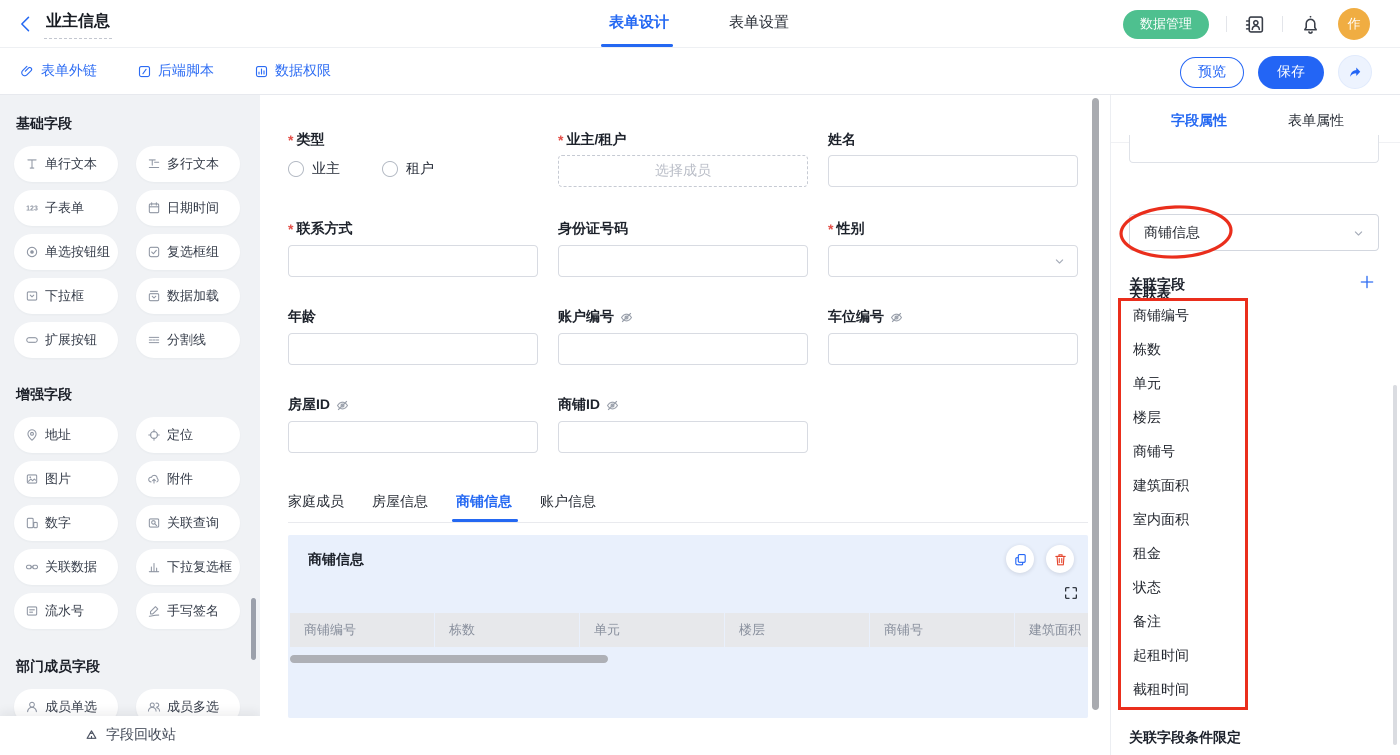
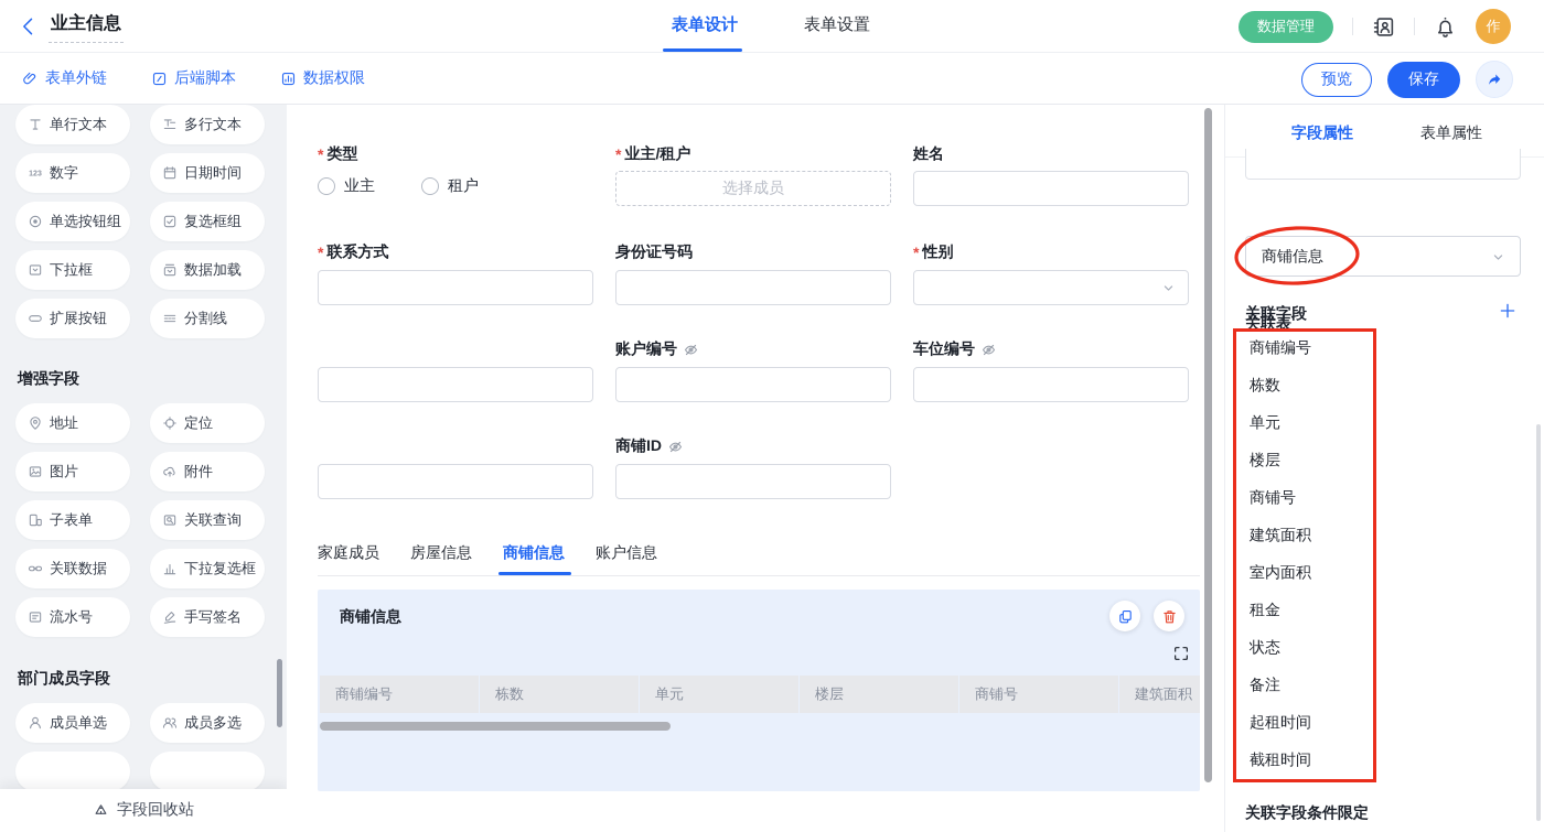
  业主信息
  表单设计
  表单设置
  数据管理
  作
  表单外链
  后端脚本
  数据权限
  预览
  保存
- 基础字段
  单行文本
  多行文本
- 子表单
+ 数字
  日期时间
  单选按钮组
  复选框组
  下拉框
  数据加载
  扩展按钮
  分割线
  增强字段
  地址
  定位
  图片
  附件
- 数字
+ 子表单
  关联查询
  关联数据
  下拉复选框
  流水号
  手写签名
  部门成员字段
  成员单选
  成员多选
  字段回收站
  *
  类型
  业主
  租户
  *
  业主/租户
  选择成员
  姓名
  *
  联系方式
  身份证号码
  *
  性别
- 年龄
  账户编号
  车位编号
- 房屋ID
  商铺ID
  家庭成员
  房屋信息
  商铺信息
  账户信息
  商铺信息
  商铺编号
  栋数
  单元
  楼层
  商铺号
  建筑面积
  字段属性
  表单属性
  关联表
  商铺信息
  关联字段
  商铺编号
  栋数
  单元
  楼层
  商铺号
  建筑面积
  室内面积
  租金
  状态
  备注
  起租时间
  截租时间
  关联字段条件限定
